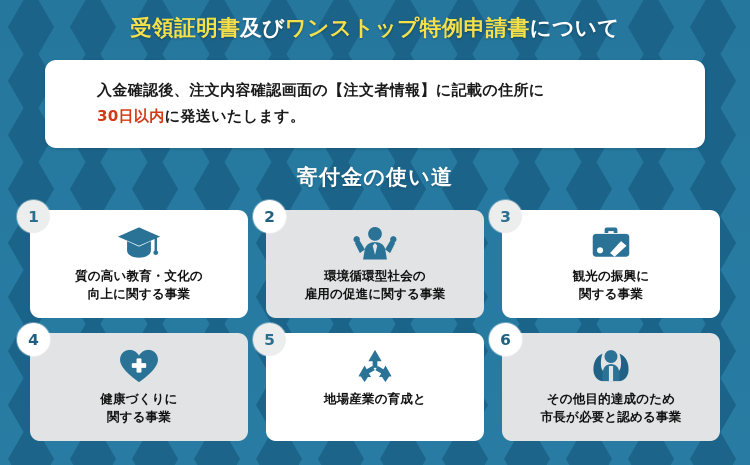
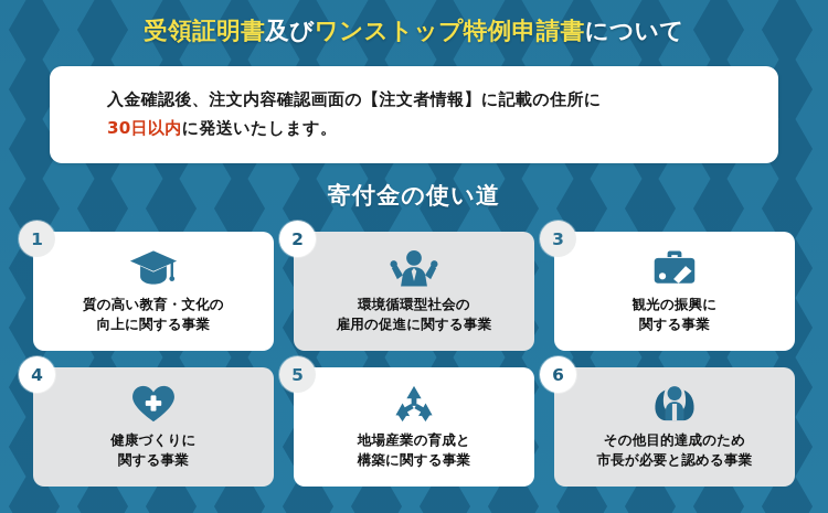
  受領証明書及びワンストップ特例申請書について
  入金確認後、注文内容確認画面の【注文者情報】に記載の住所に
  30日以内に発送いたします。
  寄付金の使い道
  1
  質の高い教育・文化の
  向上に関する事業
  2
  環境循環型社会の
  雇用の促進に関する事業
  3
  観光の振興に
  関する事業
  4
  健康づくりに
  関する事業
  5
  地場産業の育成と
+ 構築に関する事業
  6
  その他目的達成のため
  市長が必要と認める事業
